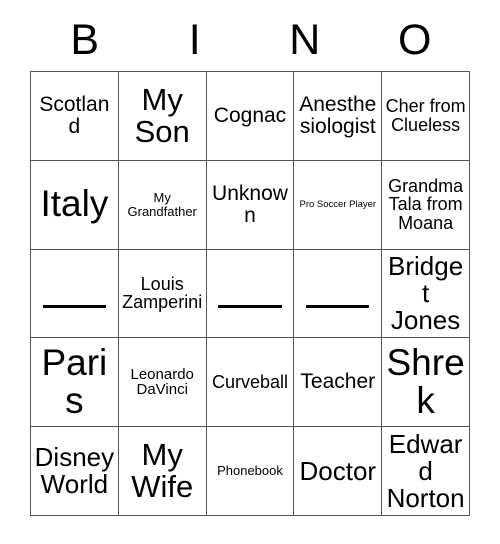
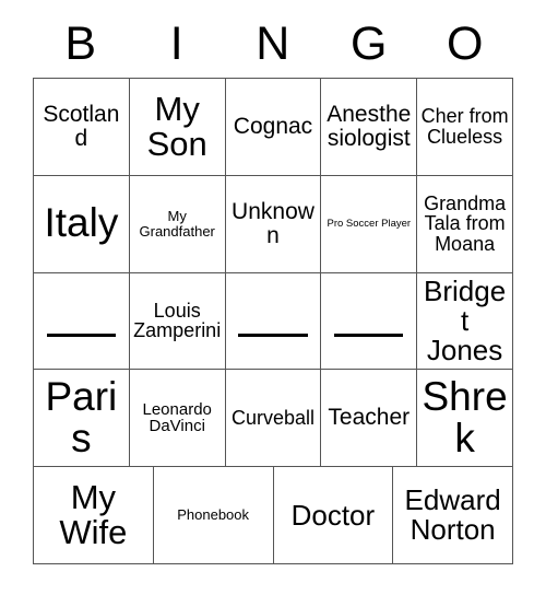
  B
  I
  N
+ G
  O
  Scotland
  My Son
  Cognac
  Anesthesiologist
  Cher from Clueless
  Italy
  My Grandfather
  Unknown
  Pro Soccer Player
  Grandma Tala from Moana
  Louis Zamperini
  Bridget Jones
  Paris
  Leonardo DaVinci
  Curveball
  Teacher
  Shrek
- Disney World
  My Wife
  Phonebook
  Doctor
  Edward Norton
